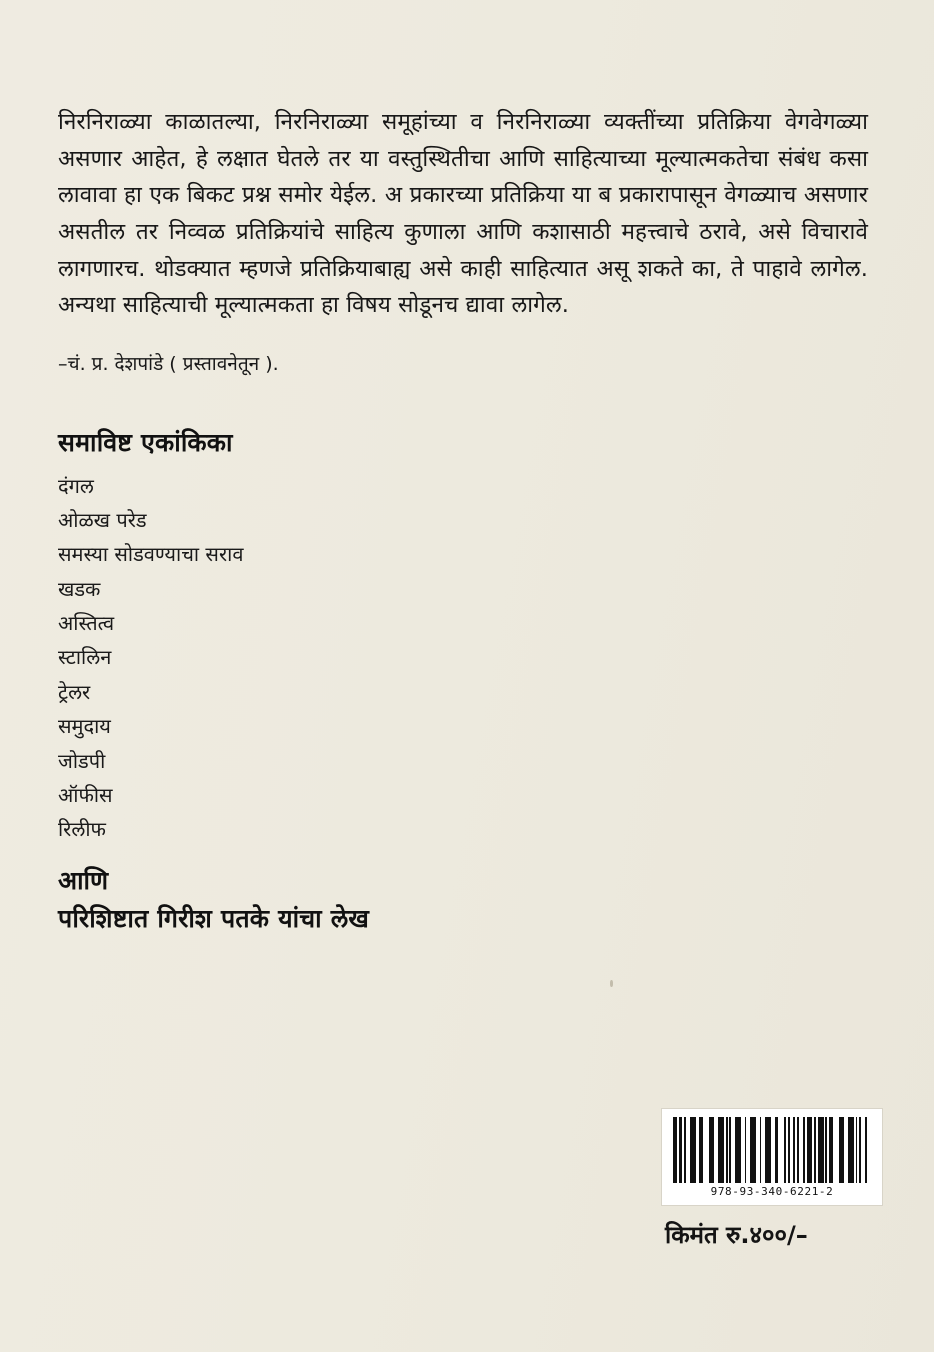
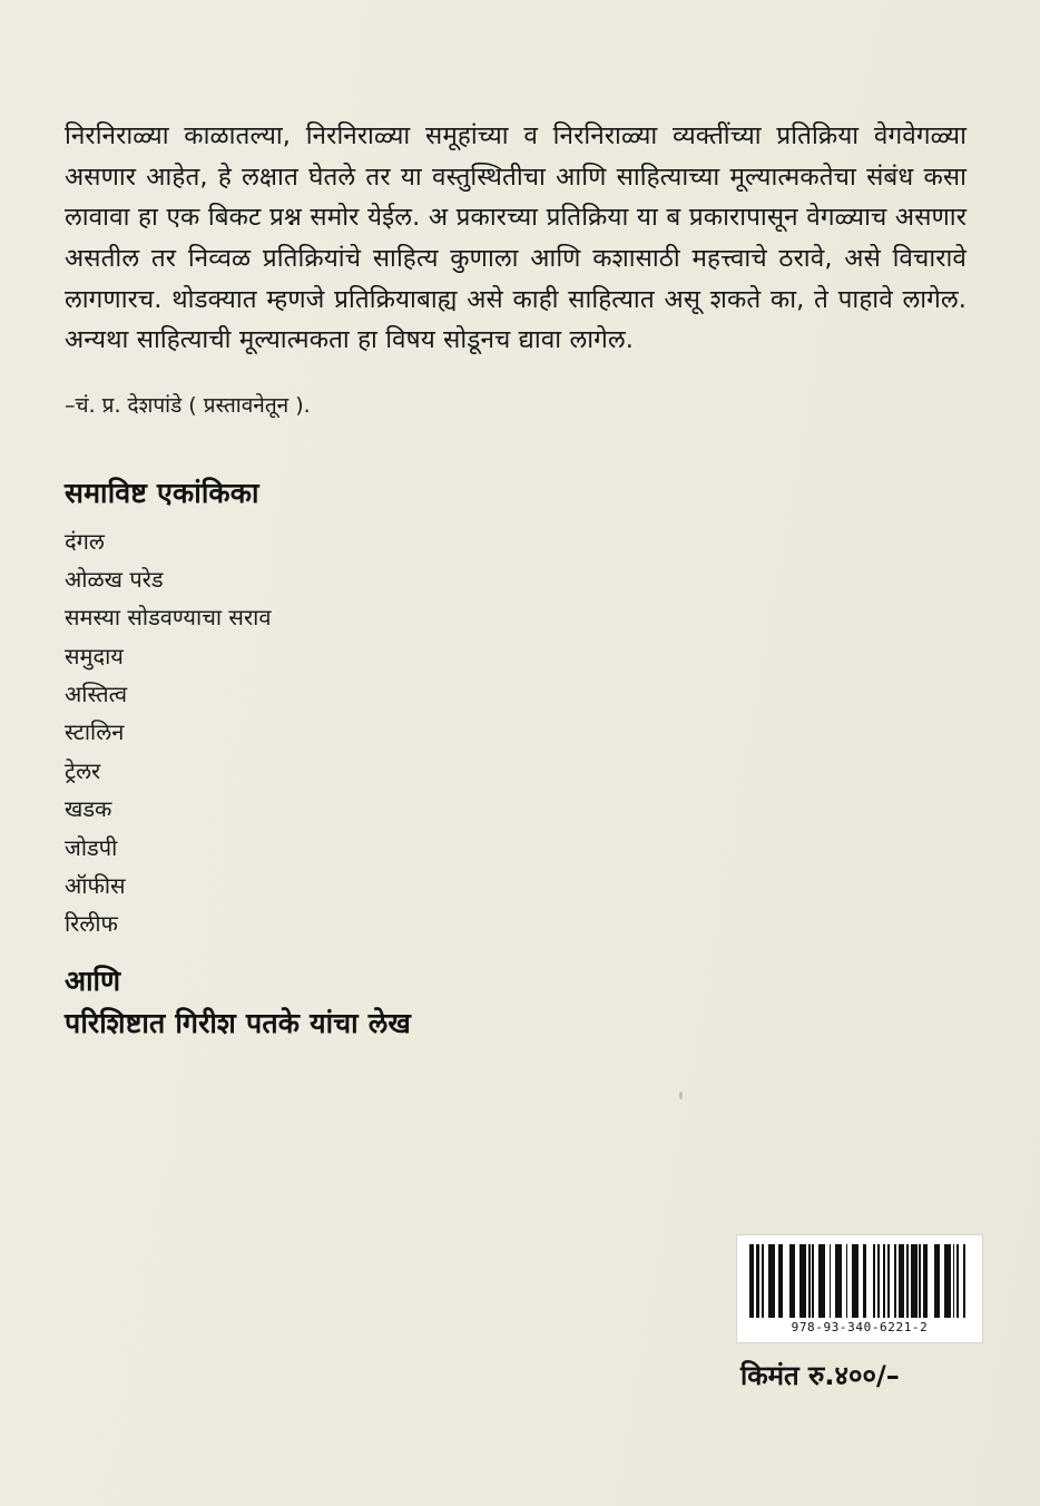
  निरनिराळ्या काळातल्या, निरनिराळ्या समूहांच्या व निरनिराळ्या व्यक्तींच्या प्रतिक्रिया वेगवेगळ्या असणार आहेत, हे लक्षात घेतले तर या वस्तुस्थितीचा आणि साहित्याच्या मूल्यात्मकतेचा संबंध कसा लावावा हा एक बिकट प्रश्न समोर येईल. अ प्रकारच्या प्रतिक्रिया या ब प्रकारापासून वेगळ्याच असणार असतील तर निव्वळ प्रतिक्रियांचे साहित्य कुणाला आणि कशासाठी महत्त्वाचे ठरावे, असे विचारावे लागणारच. थोडक्यात म्हणजे प्रतिक्रियाबाह्य असे काही साहित्यात असू शकते का, ते पाहावे लागेल. अन्यथा साहित्याची मूल्यात्मकता हा विषय सोडूनच द्यावा लागेल.
  –चं. प्र. देशपांडे ( प्रस्तावनेतून ).
  समाविष्ट एकांकिका
  दंगल
  ओळख परेड
  समस्या सोडवण्याचा सराव
- खडक
+ समुदाय
  अस्तित्व
  स्टालिन
  ट्रेलर
- समुदाय
+ खडक
  जोडपी
  ऑफीस
  रिलीफ
  आणि
  परिशिष्टात गिरीश पतके यांचा लेख
  978-93-340-6221-2
  किमंत रु.४००/–
